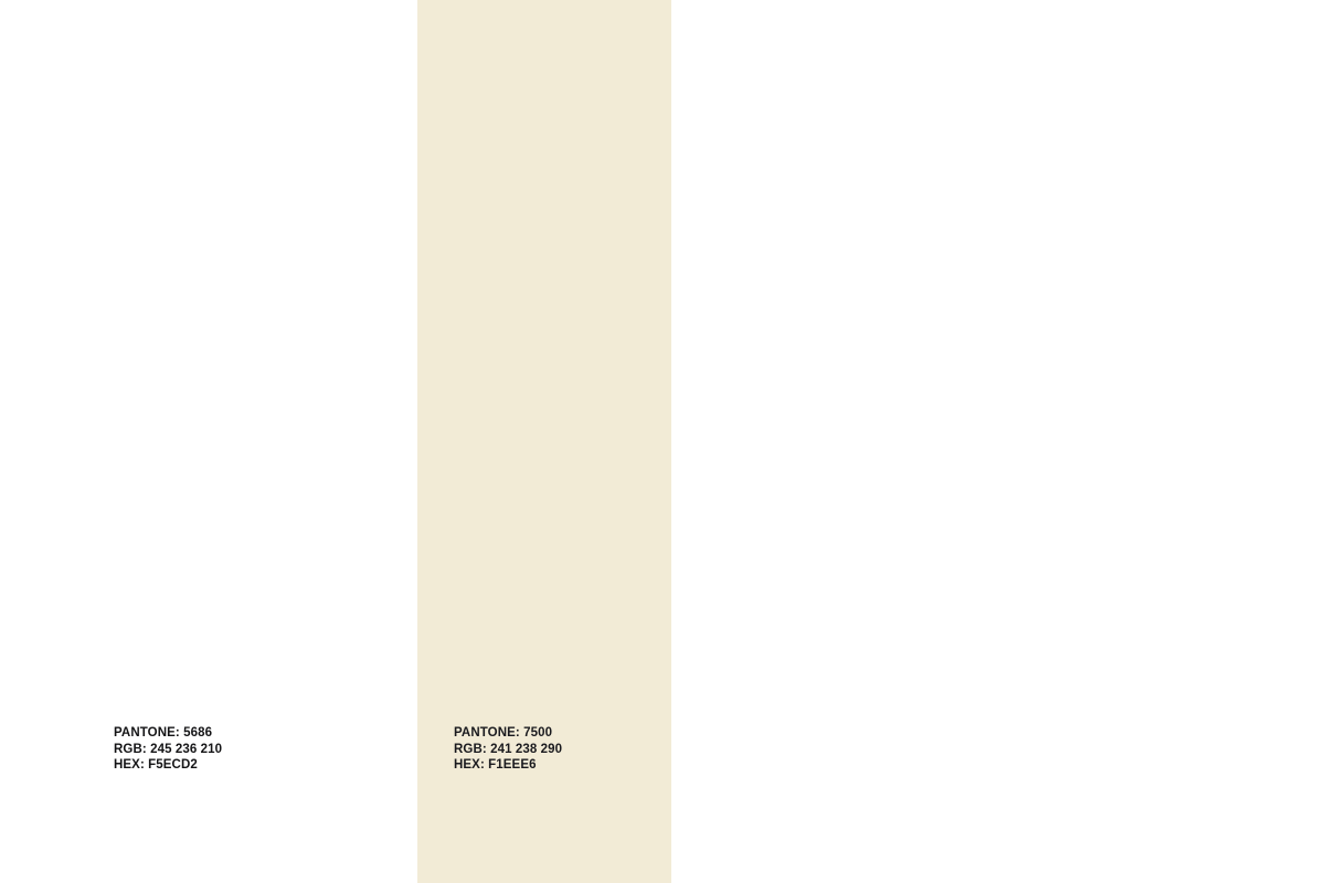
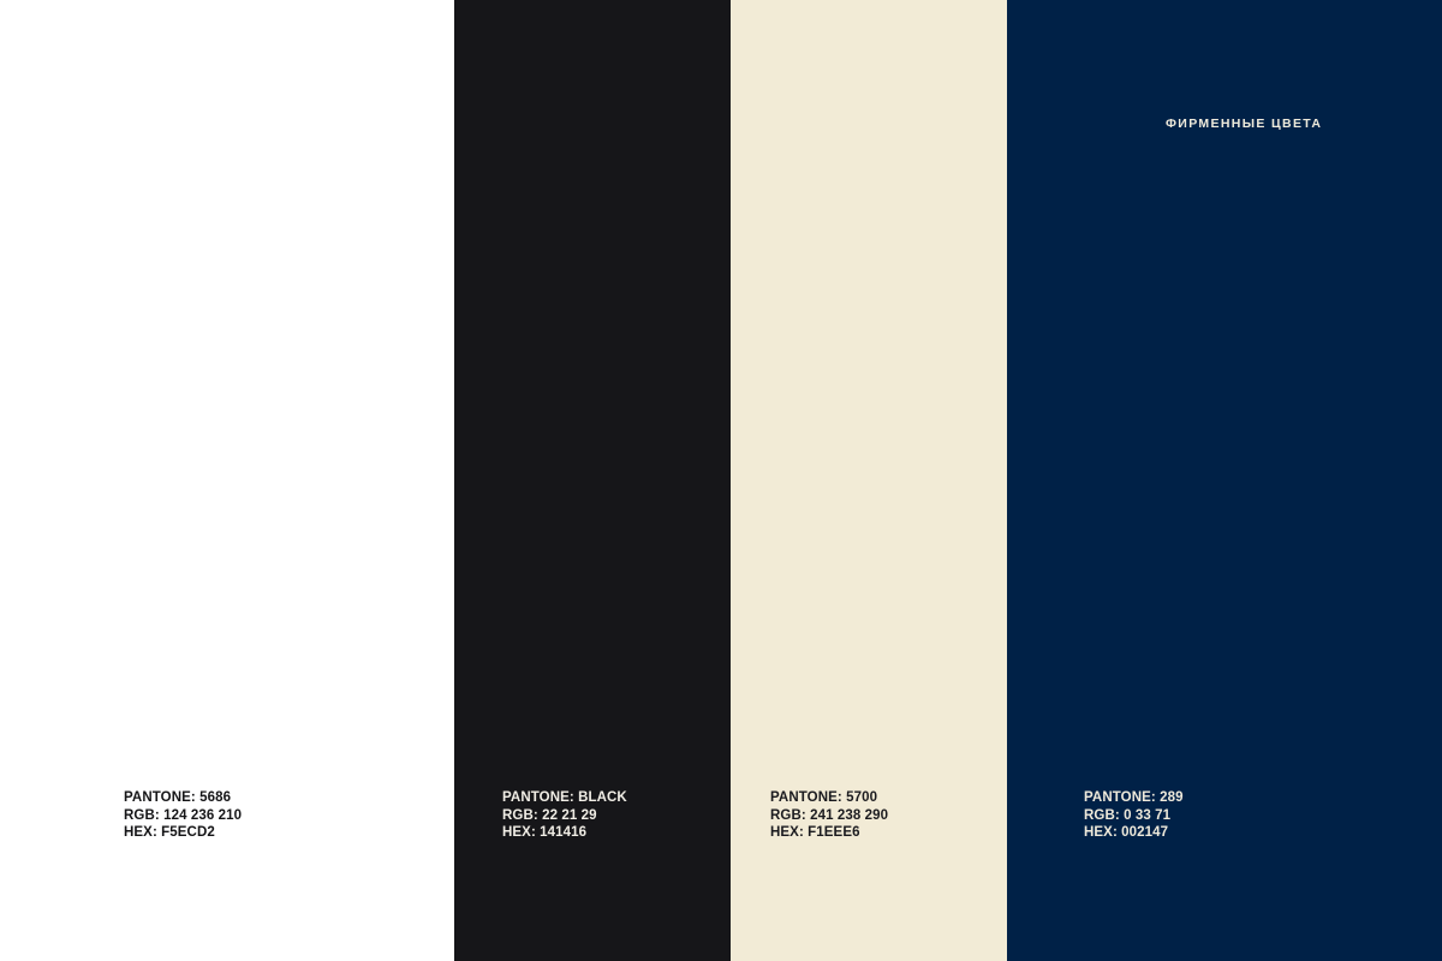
  PANTONE: 5686
- RGB: 245 236 210
+ RGB: 124 236 210
  HEX: F5ECD2
+ PANTONE: BLACK
+ RGB: 22 21 29
+ HEX: 141416
- PANTONE: 7500
+ PANTONE: 5700
  RGB: 241 238 290
  HEX: F1EEE6
+ ФИРМЕННЫЕ ЦВЕТА
+ PANTONE: 289
+ RGB: 0 33 71
+ HEX: 002147
